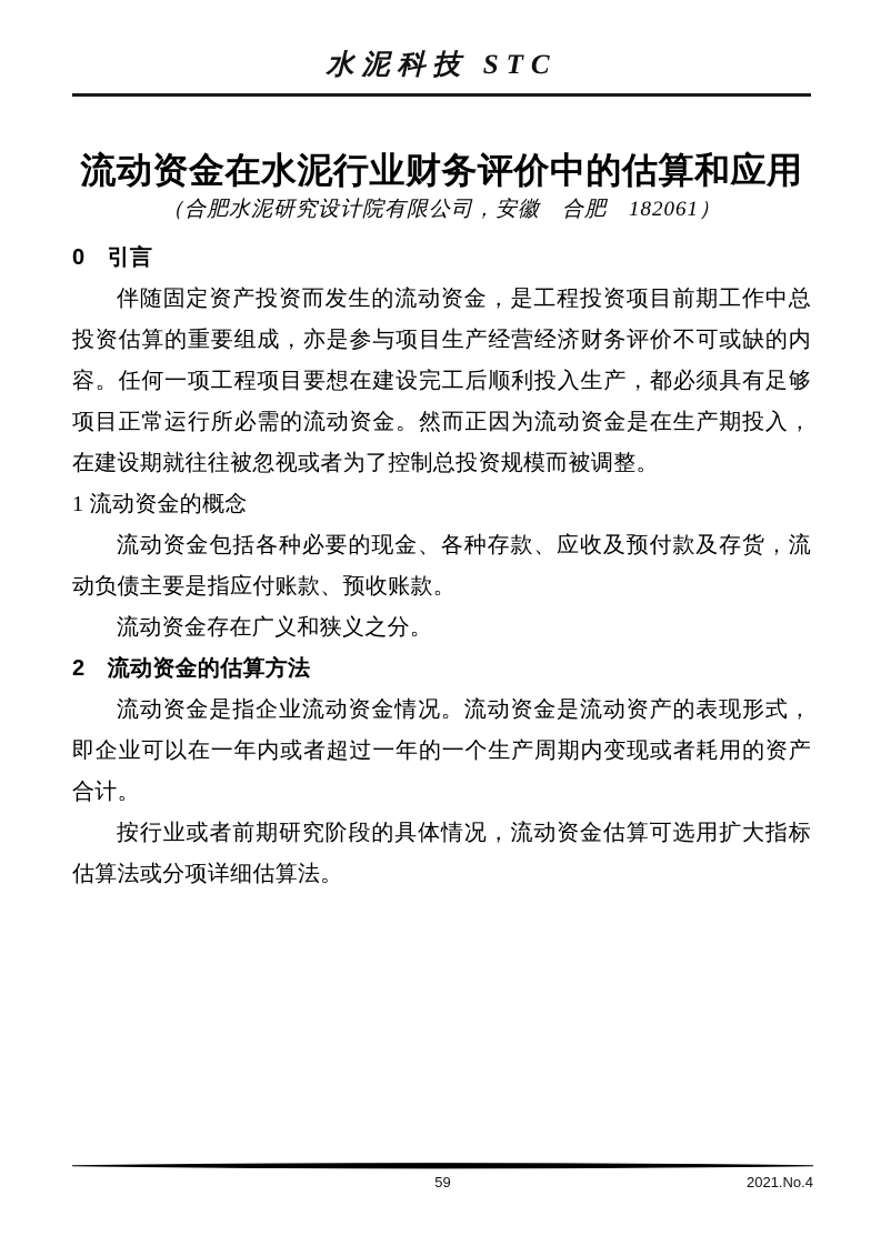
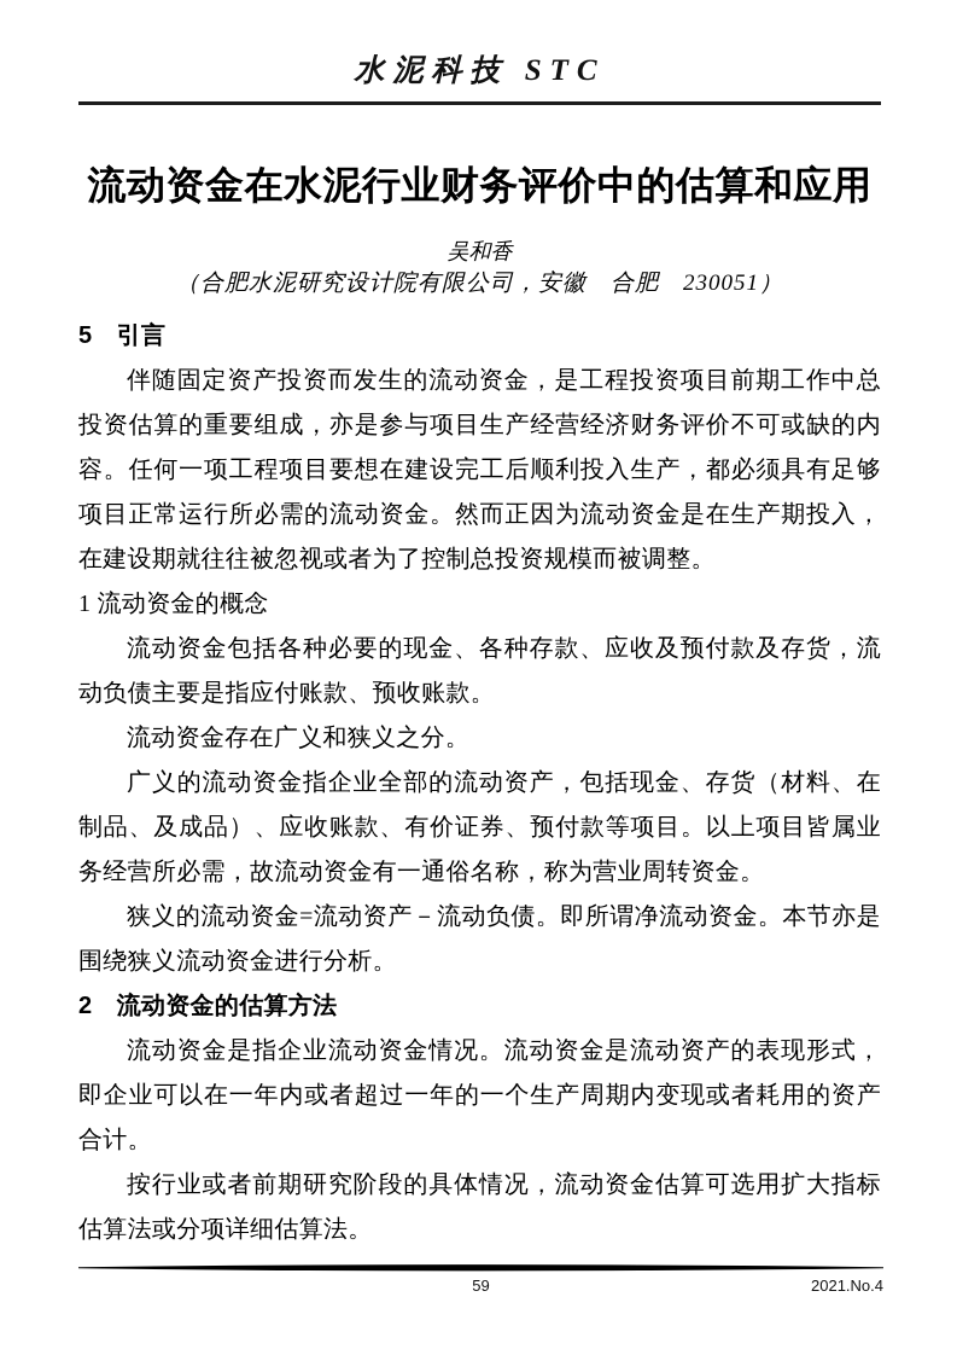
  水泥科技 STC
  流动资金在水泥行业财务评价中的估算和应用
+ 吴和香
- （合肥水泥研究设计院有限公司，安徽 合肥 182061）
+ （合肥水泥研究设计院有限公司，安徽 合肥 230051）
- 0 引言
+ 5 引言
  伴随固定资产投资而发生的流动资金，是工程投资项目前期工作中总投资估算的重要组成，亦是参与项目生产经营经济财务评价不可或缺的内容。任何一项工程项目要想在建设完工后顺利投入生产，都必须具有足够项目正常运行所必需的流动资金。然而正因为流动资金是在生产期投入，在建设期就往往被忽视或者为了控制总投资规模而被调整。
  1 流动资金的概念
  流动资金包括各种必要的现金、各种存款、应收及预付款及存货，流动负债主要是指应付账款、预收账款。
  流动资金存在广义和狭义之分。
+ 广义的流动资金指企业全部的流动资产，包括现金、存货（材料、在制品、及成品）、应收账款、有价证券、预付款等项目。以上项目皆属业务经营所必需，故流动资金有一通俗名称，称为营业周转资金。
+ 狭义的流动资金=流动资产－流动负债。即所谓净流动资金。本节亦是围绕狭义流动资金进行分析。
  2 流动资金的估算方法
  流动资金是指企业流动资金情况。流动资金是流动资产的表现形式，即企业可以在一年内或者超过一年的一个生产周期内变现或者耗用的资产合计。
  按行业或者前期研究阶段的具体情况，流动资金估算可选用扩大指标估算法或分项详细估算法。
  59
  2021.No.4
